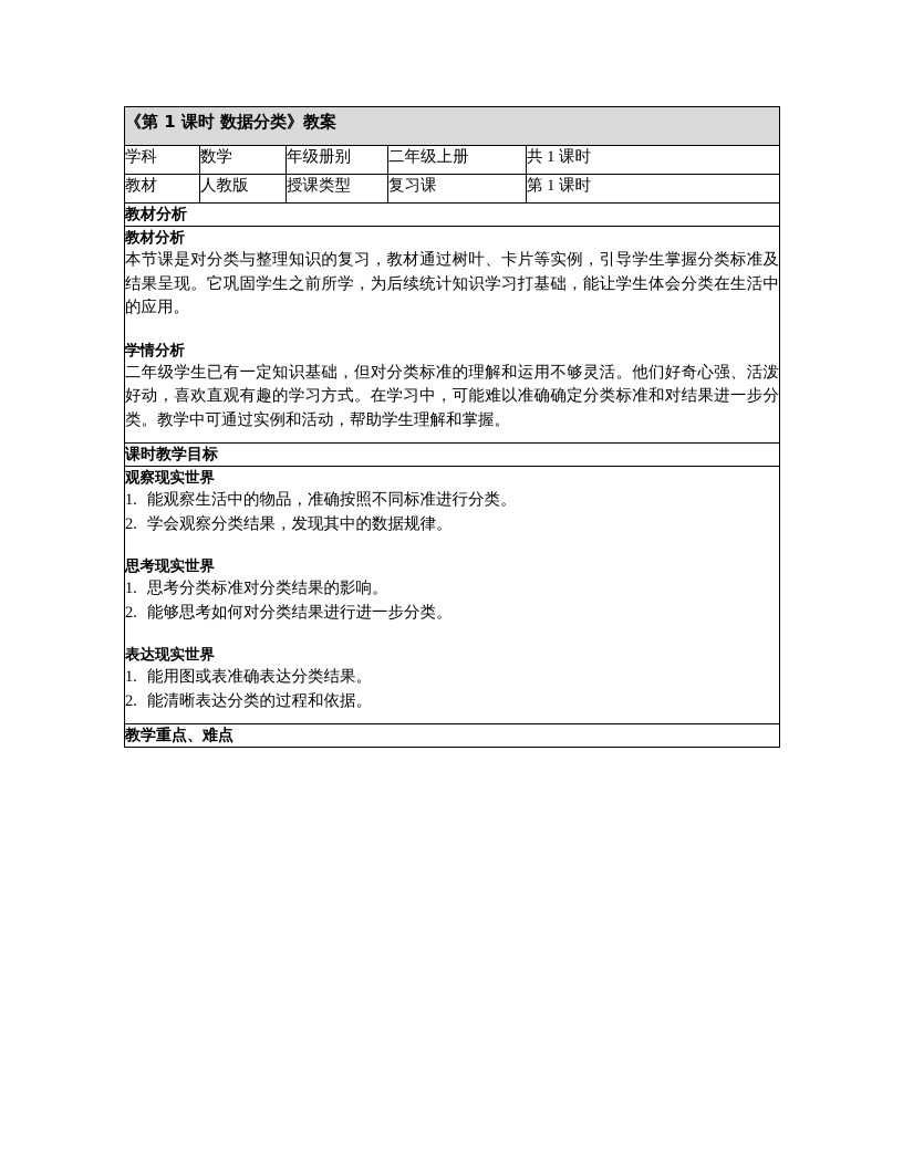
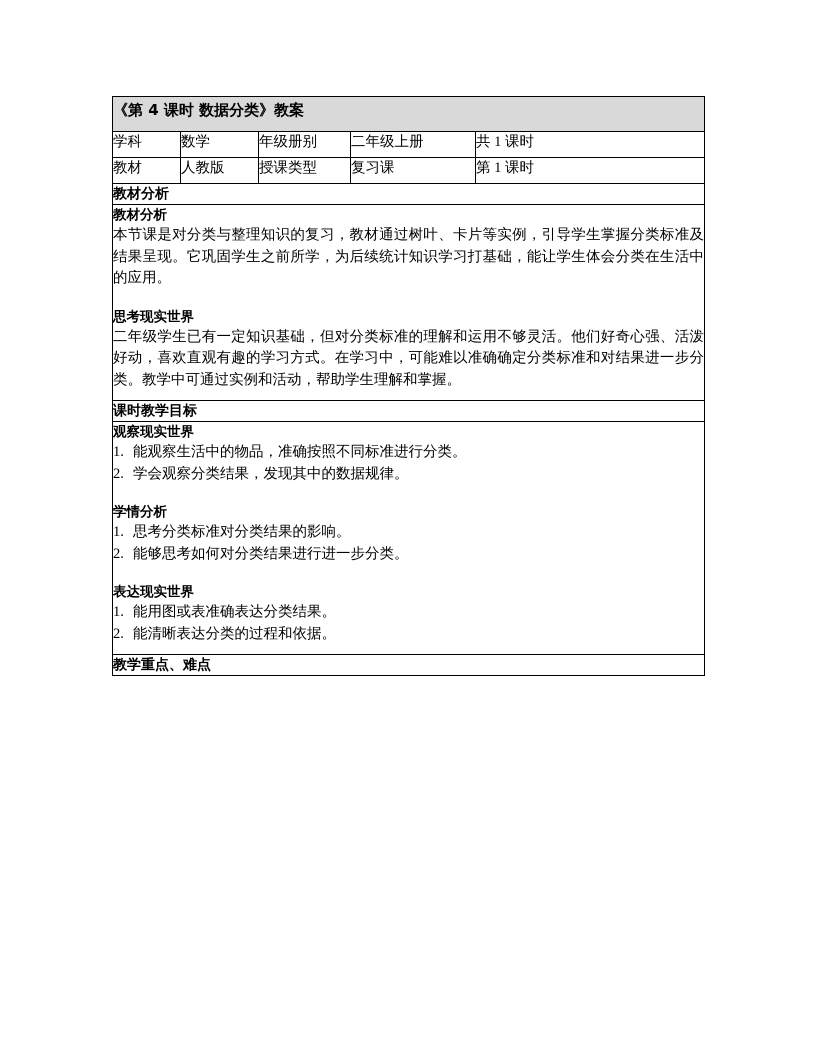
- 《第 1 课时 数据分类》教案
+ 《第 4 课时 数据分类》教案
  学科	数学	年级册别	二年级上册	共 1 课时
  教材	人教版	授课类型	复习课	第 1 课时
  教材分析
- 教材分析 本节课是对分类与整理知识的复习，教材通过树叶、卡片等实例，引导学生掌握分类标准及结果呈现。它巩固学生之前所学，为后续统计知识学习打基础，能让学生体会分类在生活中的应用。 学情分析 二年级学生已有一定知识基础，但对分类标准的理解和运用不够灵活。他们好奇心强、活泼好动，喜欢直观有趣的学习方式。在学习中，可能难以准确确定分类标准和对结果进一步分类。教学中可通过实例和活动，帮助学生理解和掌握。
+ 教材分析 本节课是对分类与整理知识的复习，教材通过树叶、卡片等实例，引导学生掌握分类标准及结果呈现。它巩固学生之前所学，为后续统计知识学习打基础，能让学生体会分类在生活中的应用。 思考现实世界 二年级学生已有一定知识基础，但对分类标准的理解和运用不够灵活。他们好奇心强、活泼好动，喜欢直观有趣的学习方式。在学习中，可能难以准确确定分类标准和对结果进一步分类。教学中可通过实例和活动，帮助学生理解和掌握。
  课时教学目标
- 观察现实世界 1. 能观察生活中的物品，准确按照不同标准进行分类。 2. 学会观察分类结果，发现其中的数据规律。 思考现实世界 1. 思考分类标准对分类结果的影响。 2. 能够思考如何对分类结果进行进一步分类。 表达现实世界 1. 能用图或表准确表达分类结果。 2. 能清晰表达分类的过程和依据。
+ 观察现实世界 1. 能观察生活中的物品，准确按照不同标准进行分类。 2. 学会观察分类结果，发现其中的数据规律。 学情分析 1. 思考分类标准对分类结果的影响。 2. 能够思考如何对分类结果进行进一步分类。 表达现实世界 1. 能用图或表准确表达分类结果。 2. 能清晰表达分类的过程和依据。
  教学重点、难点
